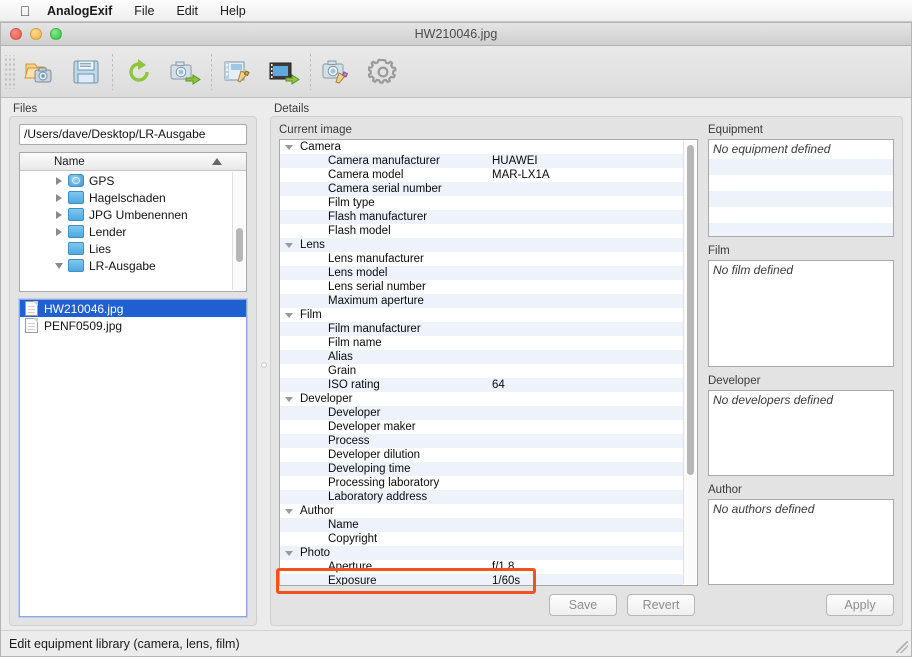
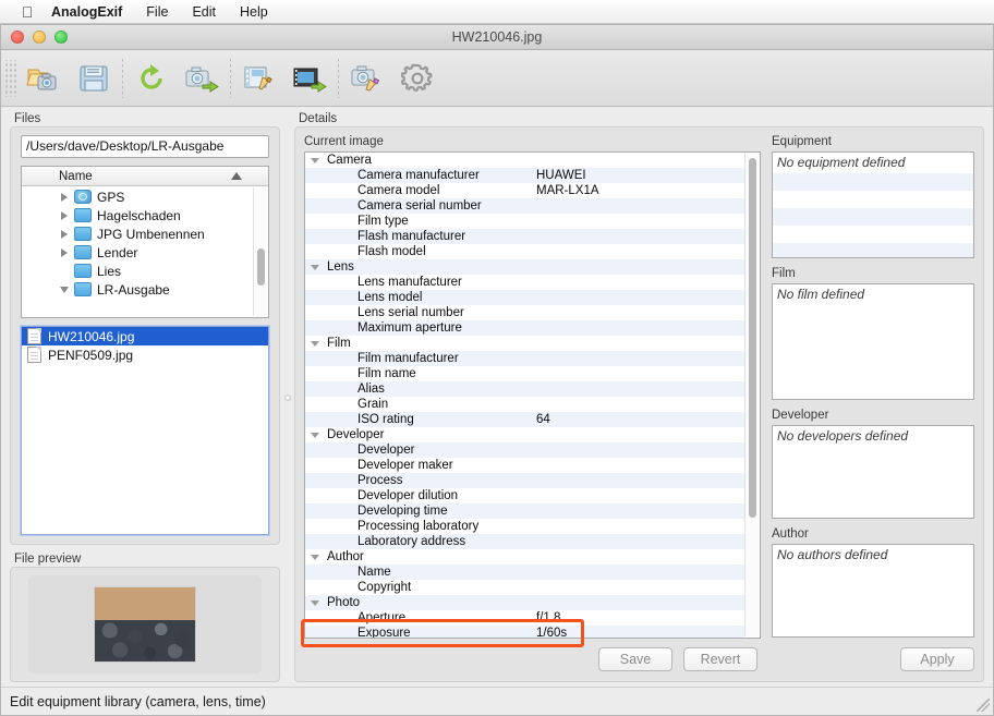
  
  AnalogExif
  File
  Edit
  Help
  HW210046.jpg
  Files
  /Users/dave/Desktop/LR-Ausgabe
  Name
  GPS
  Hagelschaden
  JPG Umbenennen
  Lender
  Lies
  LR-Ausgabe
  HW210046.jpg
  PENF0509.jpg
+ File preview
  Details
  Current image
  Camera
  Camera manufacturer
  HUAWEI
  Camera model
  MAR-LX1A
  Camera serial number
  Film type
  Flash manufacturer
  Flash model
  Lens
  Lens manufacturer
  Lens model
  Lens serial number
  Maximum aperture
  Film
  Film manufacturer
  Film name
  Alias
  Grain
  ISO rating
  64
  Developer
  Developer
  Developer maker
  Process
  Developer dilution
  Developing time
  Processing laboratory
  Laboratory address
  Author
  Name
  Copyright
  Photo
  Aperture
  f/1.8
  Exposure
  1/60s
  Equipment
  No equipment defined
  Film
  No film defined
  Developer
  No developers defined
  Author
  No authors defined
  Save
  Revert
  Apply
- Edit equipment library (camera, lens, film)
+ Edit equipment library (camera, lens, time)
